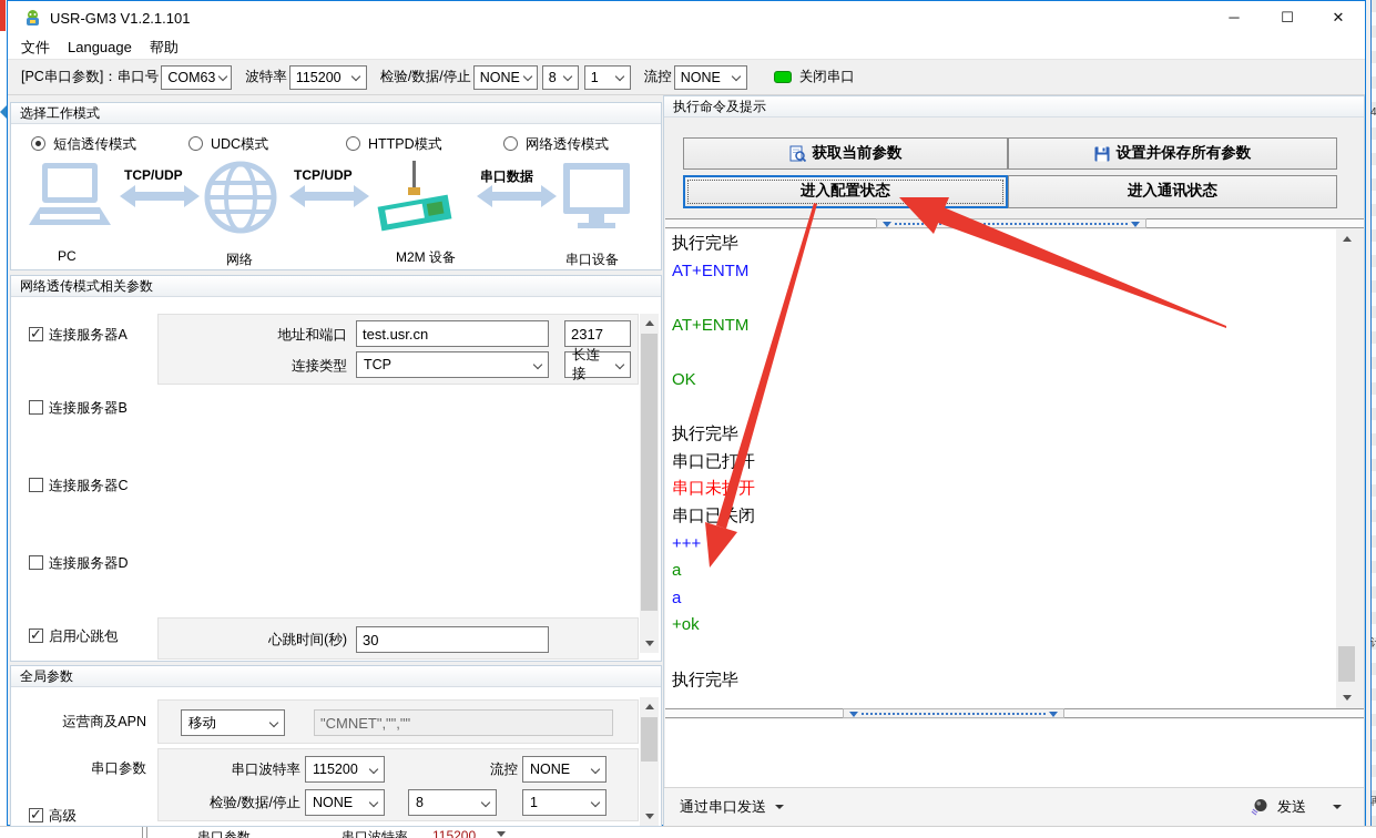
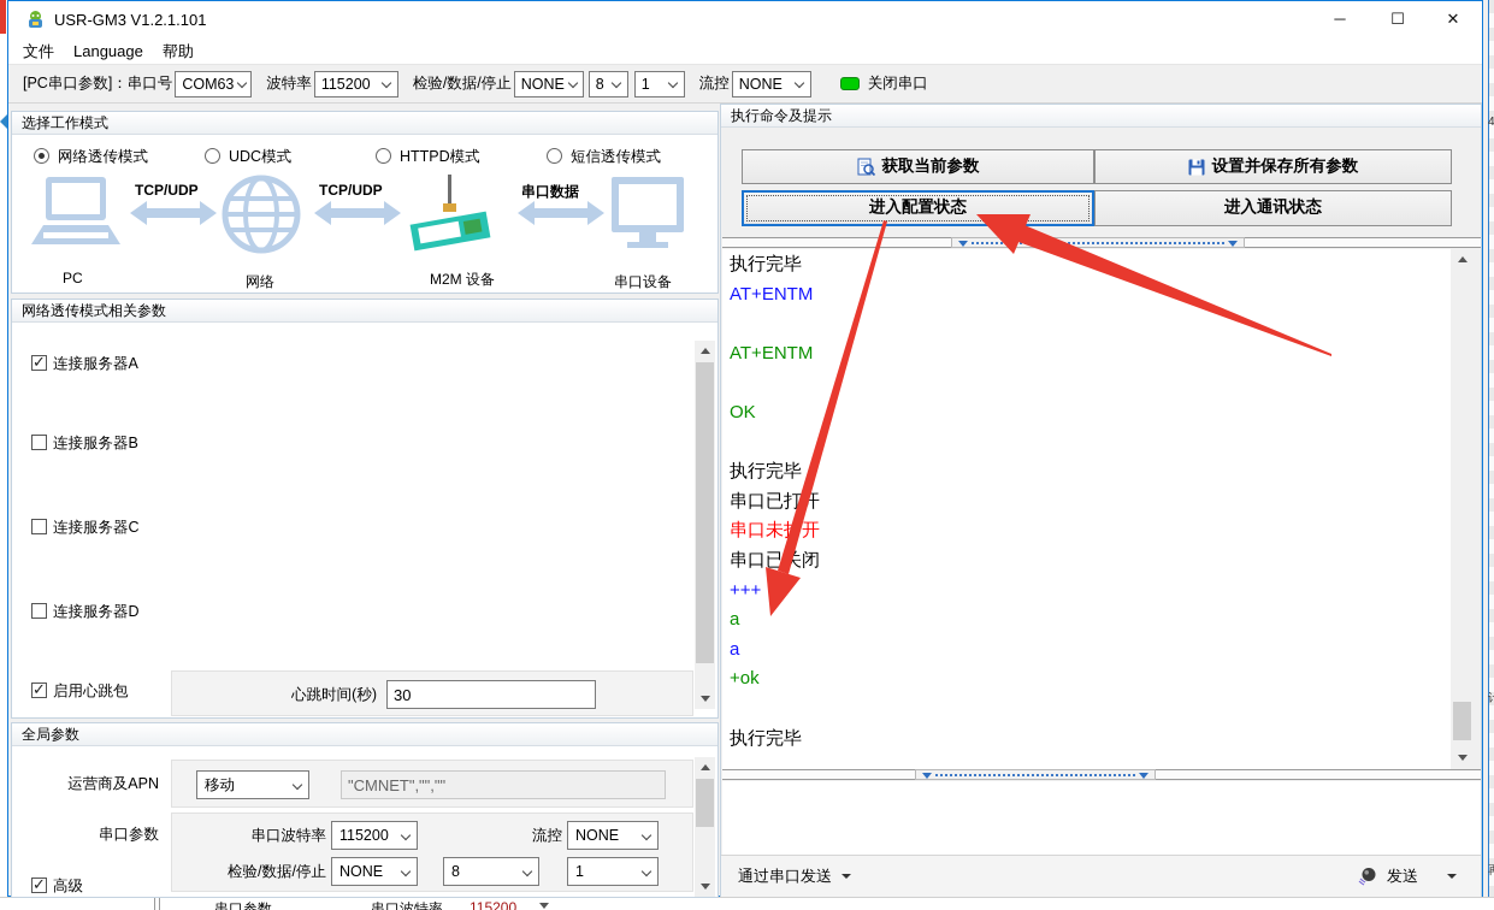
  串口参数
  串口波特率
  115200
  USR-GM3 V1.2.1.101
  ─
  ☐
  ✕
  文件
  Language
  帮助
  [PC串口参数]：串口号
  COM63
  波特率
  115200
  检验/数据/停止
  NONE
  8
  1
  流控
  NONE
  关闭串口
  选择工作模式
- 短信透传模式
+ 网络透传模式
  UDC模式
  HTTPD模式
- 网络透传模式
+ 短信透传模式
  TCP/UDP
  TCP/UDP
  串口数据
  PC
  网络
  M2M 设备
  串口设备
  网络透传模式相关参数
  连接服务器A
- 地址和端口
- test.usr.cn
- 2317
- 连接类型
- TCP
- 长连接
  连接服务器B
  连接服务器C
  连接服务器D
  启用心跳包
  心跳时间(秒)
  30
  全局参数
  运营商及APN
  移动
  "CMNET","",""
  串口参数
  串口波特率
  115200
  流控
  NONE
  检验/数据/停止
  NONE
  8
  1
  高级
  执行命令及提示
  获取当前参数
  设置并保存所有参数
  进入配置状态
  进入通讯状态
  执行完毕
  AT+ENTM
  AT+ENTM
  OK
  执行完毕
  串口已打开
  串口未开
  串口已关闭
  +++
  a
  a
  +ok
  执行完毕
  通过串口发送
  发送
